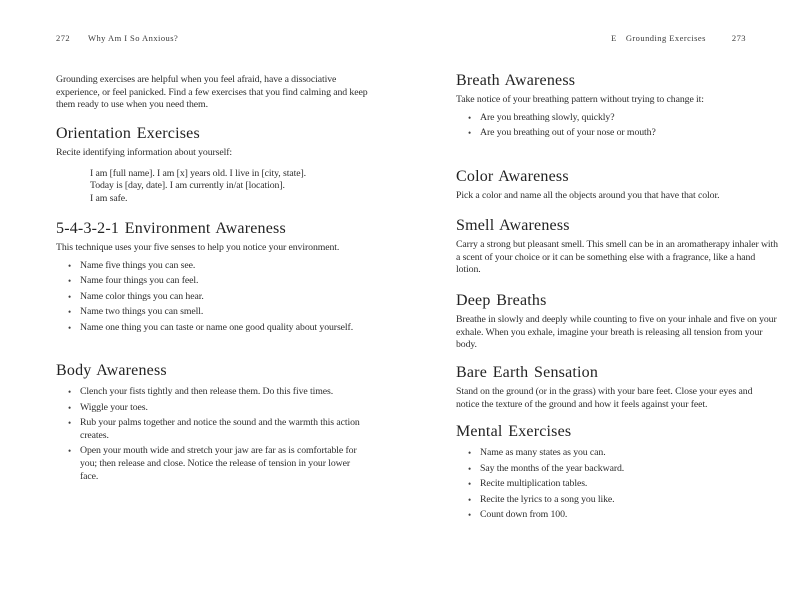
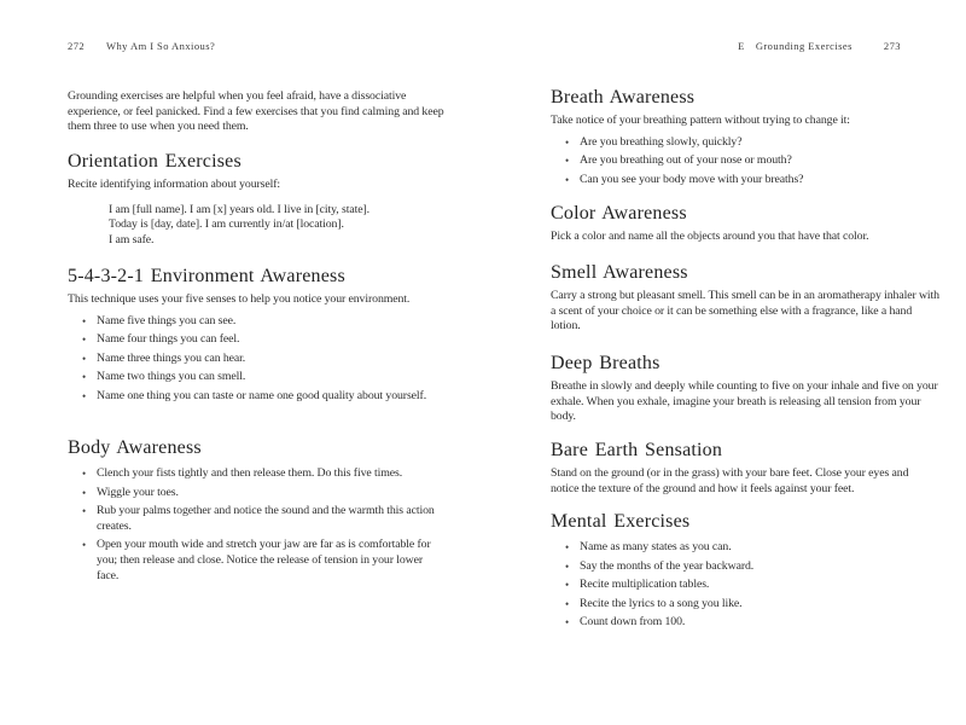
  272
  Why Am I So Anxious?
- Grounding exercises are helpful when you feel afraid, have a dissociative experience, or feel panicked. Find a few exercises that you find calming and keep them ready to use when you need them.
+ Grounding exercises are helpful when you feel afraid, have a dissociative experience, or feel panicked. Find a few exercises that you find calming and keep them three to use when you need them.
  Orientation Exercises
  Recite identifying information about yourself:
  I am [full name]. I am [x] years old. I live in [city, state].
  Today is [day, date]. I am currently in/at [location].
  I am safe.
  5-4-3-2-1 Environment Awareness
  This technique uses your five senses to help you notice your environment.
  Name five things you can see.
  Name four things you can feel.
- Name color things you can hear.
+ Name three things you can hear.
  Name two things you can smell.
  Name one thing you can taste or name one good quality about yourself.
  Body Awareness
  Clench your fists tightly and then release them. Do this five times.
  Wiggle your toes.
  Rub your palms together and notice the sound and the warmth this action creates.
  Open your mouth wide and stretch your jaw are far as is comfortable for you; then release and close. Notice the release of tension in your lower face.
  E
  Grounding Exercises
  273
  Breath Awareness
  Take notice of your breathing pattern without trying to change it:
  Are you breathing slowly, quickly?
  Are you breathing out of your nose or mouth?
+ Can you see your body move with your breaths?
  Color Awareness
  Pick a color and name all the objects around you that have that color.
  Smell Awareness
  Carry a strong but pleasant smell. This smell can be in an aromatherapy inhaler with a scent of your choice or it can be something else with a fragrance, like a hand lotion.
  Deep Breaths
  Breathe in slowly and deeply while counting to five on your inhale and five on your exhale. When you exhale, imagine your breath is releasing all tension from your body.
  Bare Earth Sensation
  Stand on the ground (or in the grass) with your bare feet. Close your eyes and notice the texture of the ground and how it feels against your feet.
  Mental Exercises
  Name as many states as you can.
  Say the months of the year backward.
  Recite multiplication tables.
  Recite the lyrics to a song you like.
  Count down from 100.
